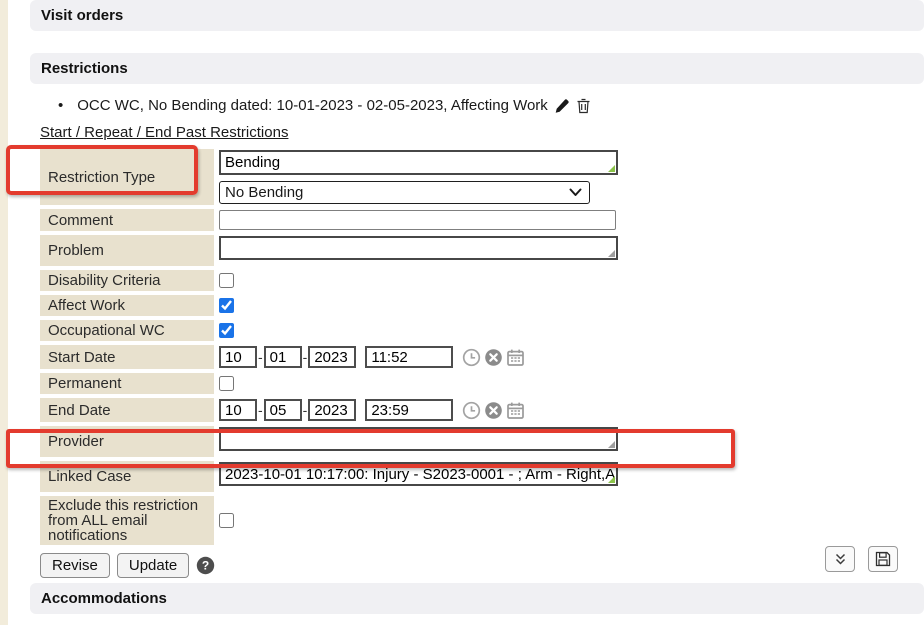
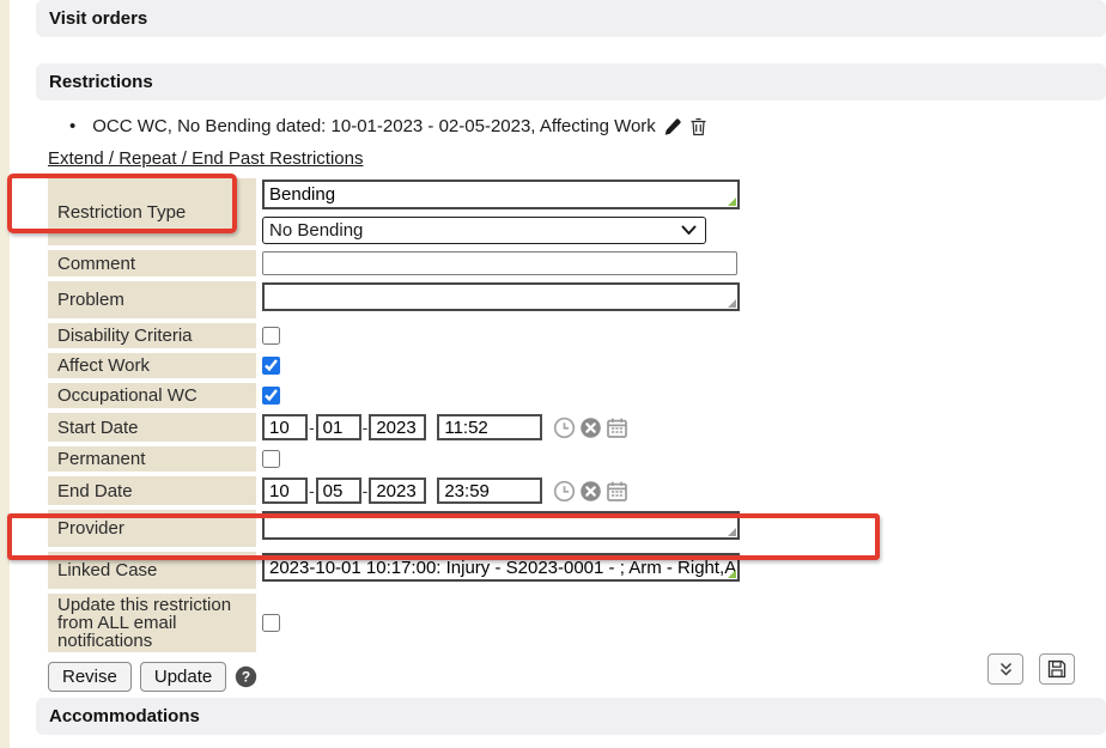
  Visit orders
  Restrictions
  •
  OCC WC, No Bending dated: 10-01-2023 - 02-05-2023, Affecting Work
- Start / Repeat / End Past Restrictions
+ Extend / Repeat / End Past Restrictions
  Restriction Type	Bending No Bending
  Comment
  Problem
  Disability Criteria
  Affect Work
  Occupational WC
  Start Date	10 - 01 - 2023 11:52
  Permanent
  End Date	10 - 05 - 2023 23:59
  Provider
- Exclude this restriction from ALL email notifications
+ Update this restriction from ALL email notifications
  Revise
  Update
  ?
  Accommodations
